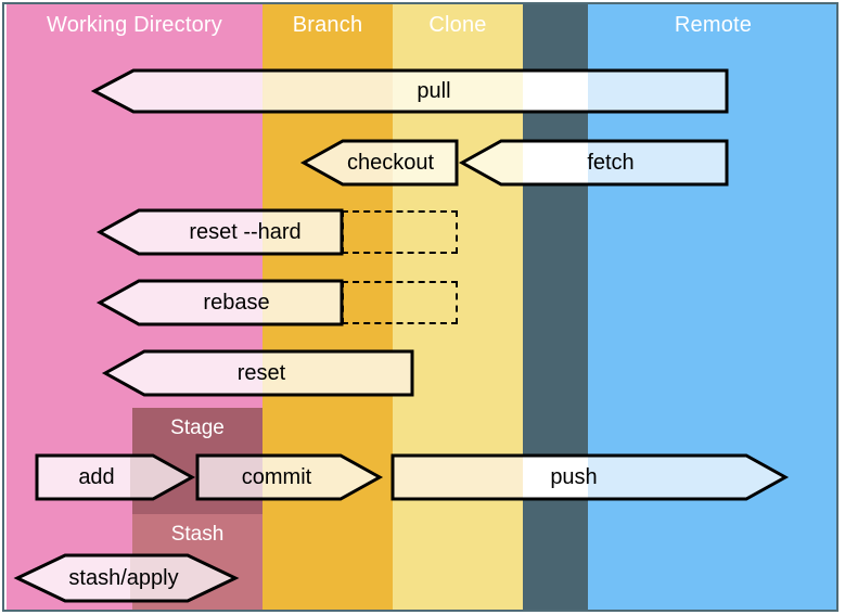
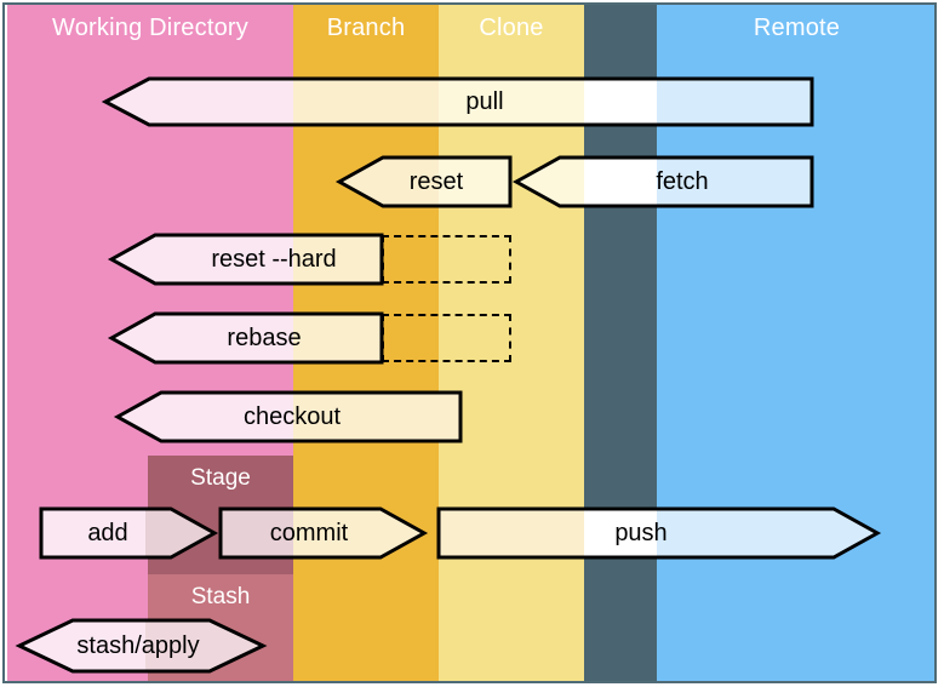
  Working Directory
  Branch
  Clone
  Remote
  Stage
  Stash
  pull
- checkout
+ reset
  fetch
  reset --hard
  rebase
- reset
+ checkout
  add
  commit
  push
  stash/apply
